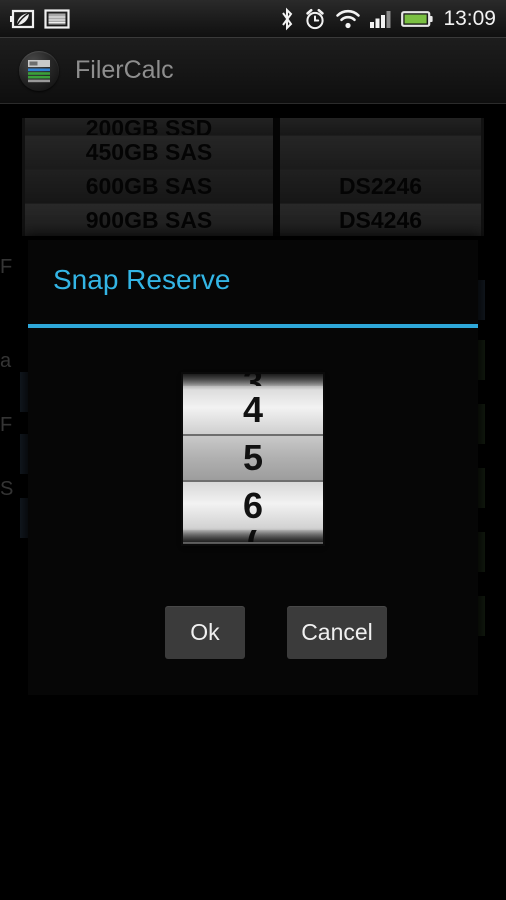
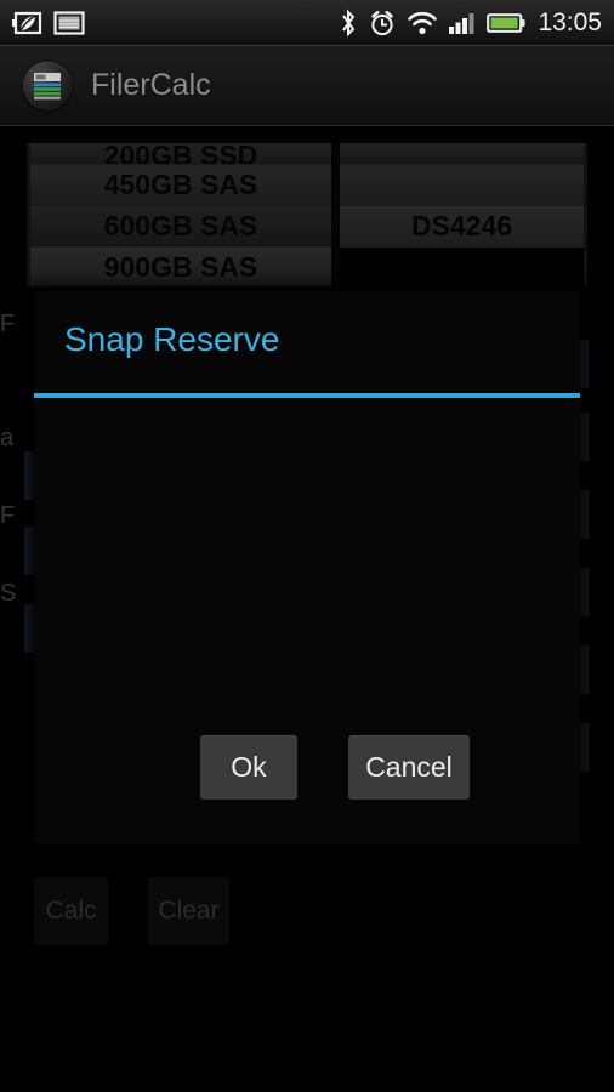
  200GB SSD
  450GB SAS
  600GB SAS
  900GB SAS
- DS2246
  DS4246
  F
  a
  F
  S
+ Calc
+ Clear
- 13:09
+ 13:05
  FilerCalc
  Snap Reserve
- 4
- 5
- 6
  Ok
  Cancel
